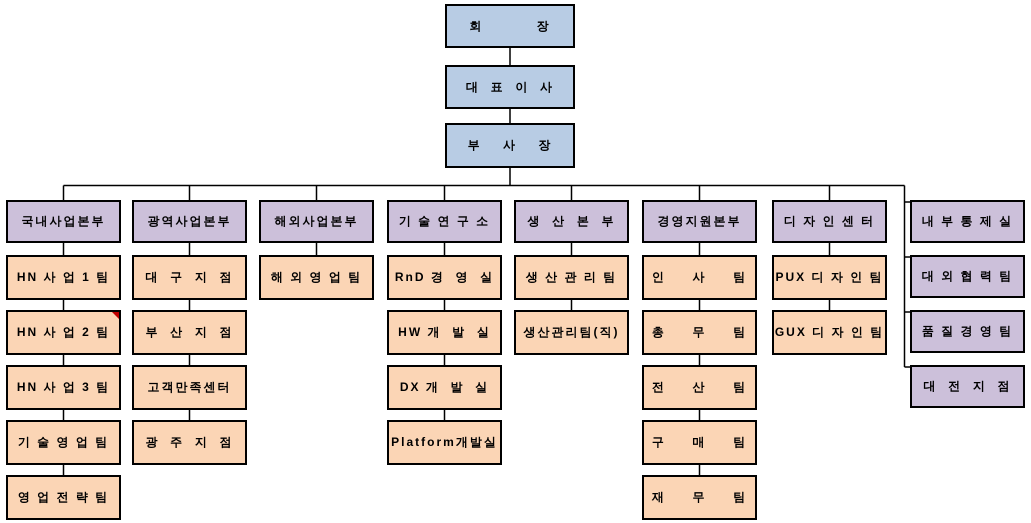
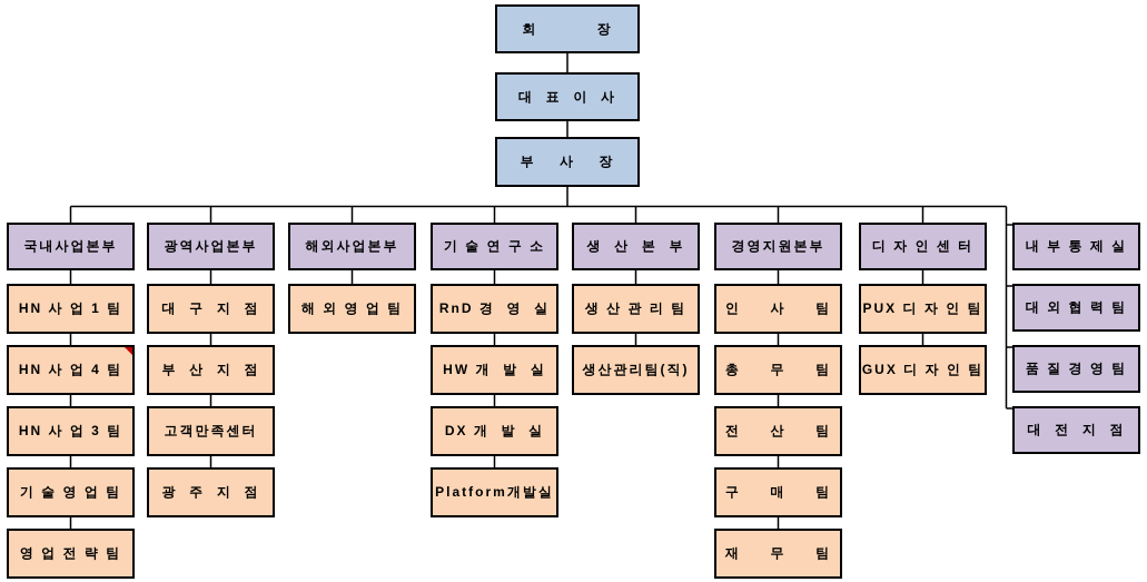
  회 장
  대 표 이 사
  부 사 장
  국내사업본부
  광역사업본부
  해외사업본부
  기 술 연 구 소
  생 산 본 부
  경영지원본부
  디 자 인 센 터
  내 부 통 제 실
  HN 사 업 1 팀
- HN 사 업 2 팀
+ HN 사 업 4 팀
  HN 사 업 3 팀
  기 술 영 업 팀
  영 업 전 략 팀
  대 구 지 점
  부 산 지 점
  고객만족센터
  광 주 지 점
  해 외 영 업 팀
  RnD 경 영 실
  HW 개 발 실
  DX 개 발 실
  Platform개발실
  생 산 관 리 팀
  생산관리팀(직)
  인 사 팀
  총 무 팀
  전 산 팀
  구 매 팀
  재 무 팀
  PUX 디 자 인 팀
  GUX 디 자 인 팀
  대 외 협 력 팀
  품 질 경 영 팀
  대 전 지 점
